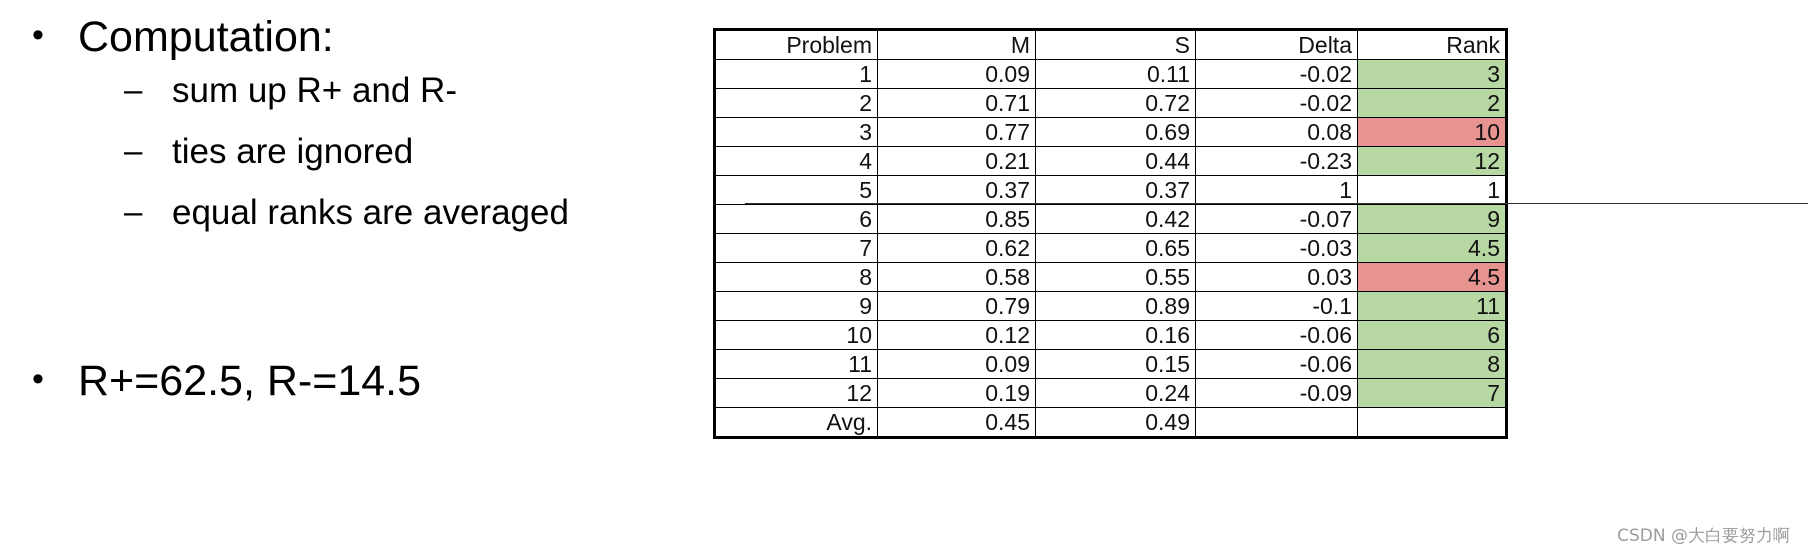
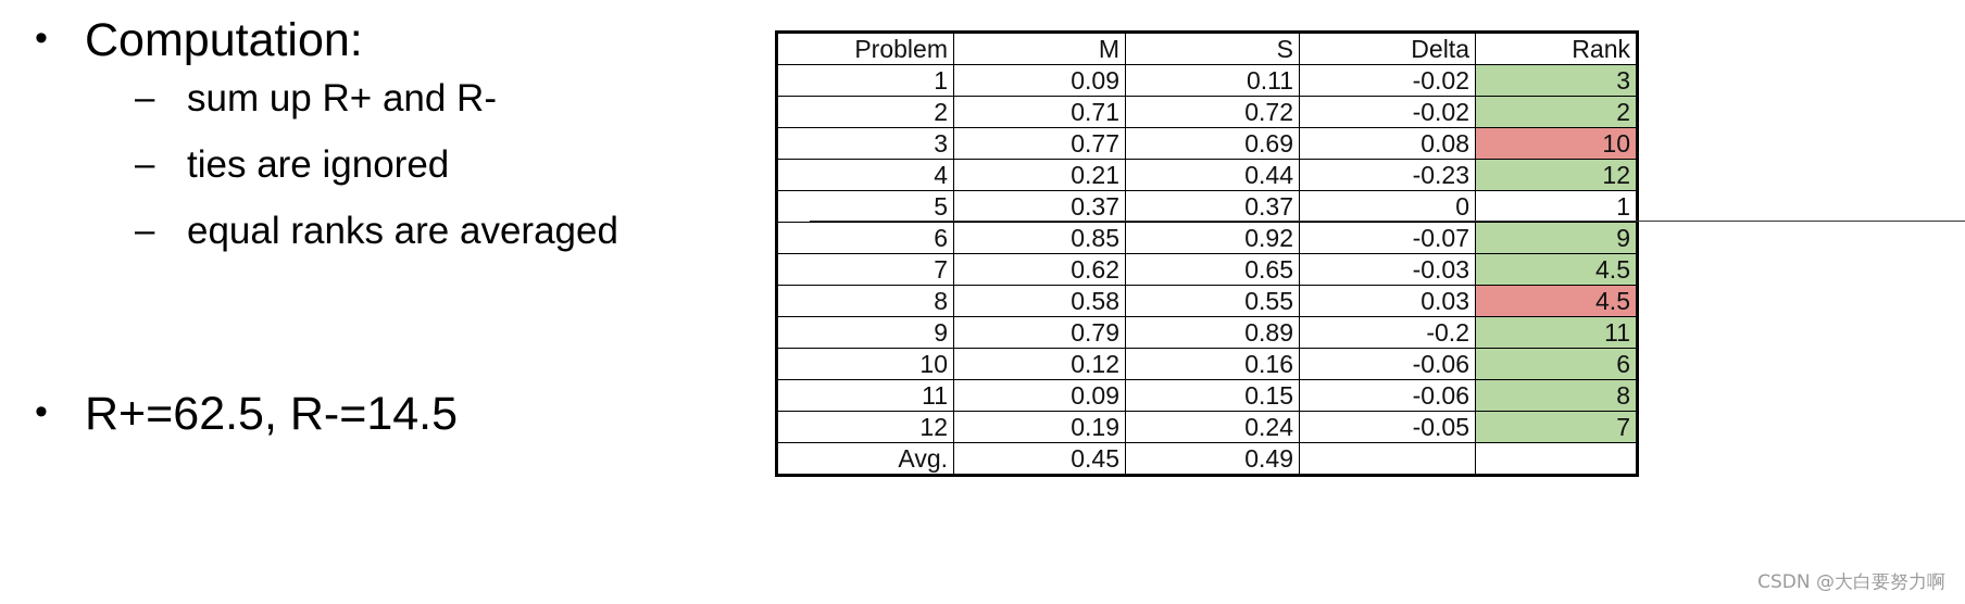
  •
  Computation:
  –
  sum up R+ and R-
  –
  ties are ignored
  –
  equal ranks are averaged
  •
  R+=62.5, R-=14.5
  Problem	M	S	Delta	Rank
  1	0.09	0.11	-0.02	3
  2	0.71	0.72	-0.02	2
  3	0.77	0.69	0.08	10
  4	0.21	0.44	-0.23	12
- 5	0.37	0.37	1	1
+ 5	0.37	0.37	0	1
- 6	0.85	0.42	-0.07	9
+ 6	0.85	0.92	-0.07	9
  7	0.62	0.65	-0.03	4.5
  8	0.58	0.55	0.03	4.5
- 9	0.79	0.89	-0.1	11
+ 9	0.79	0.89	-0.2	11
  10	0.12	0.16	-0.06	6
  11	0.09	0.15	-0.06	8
- 12	0.19	0.24	-0.09	7
+ 12	0.19	0.24	-0.05	7
  Avg.	0.45	0.49
  CSDN @大白要努力啊
